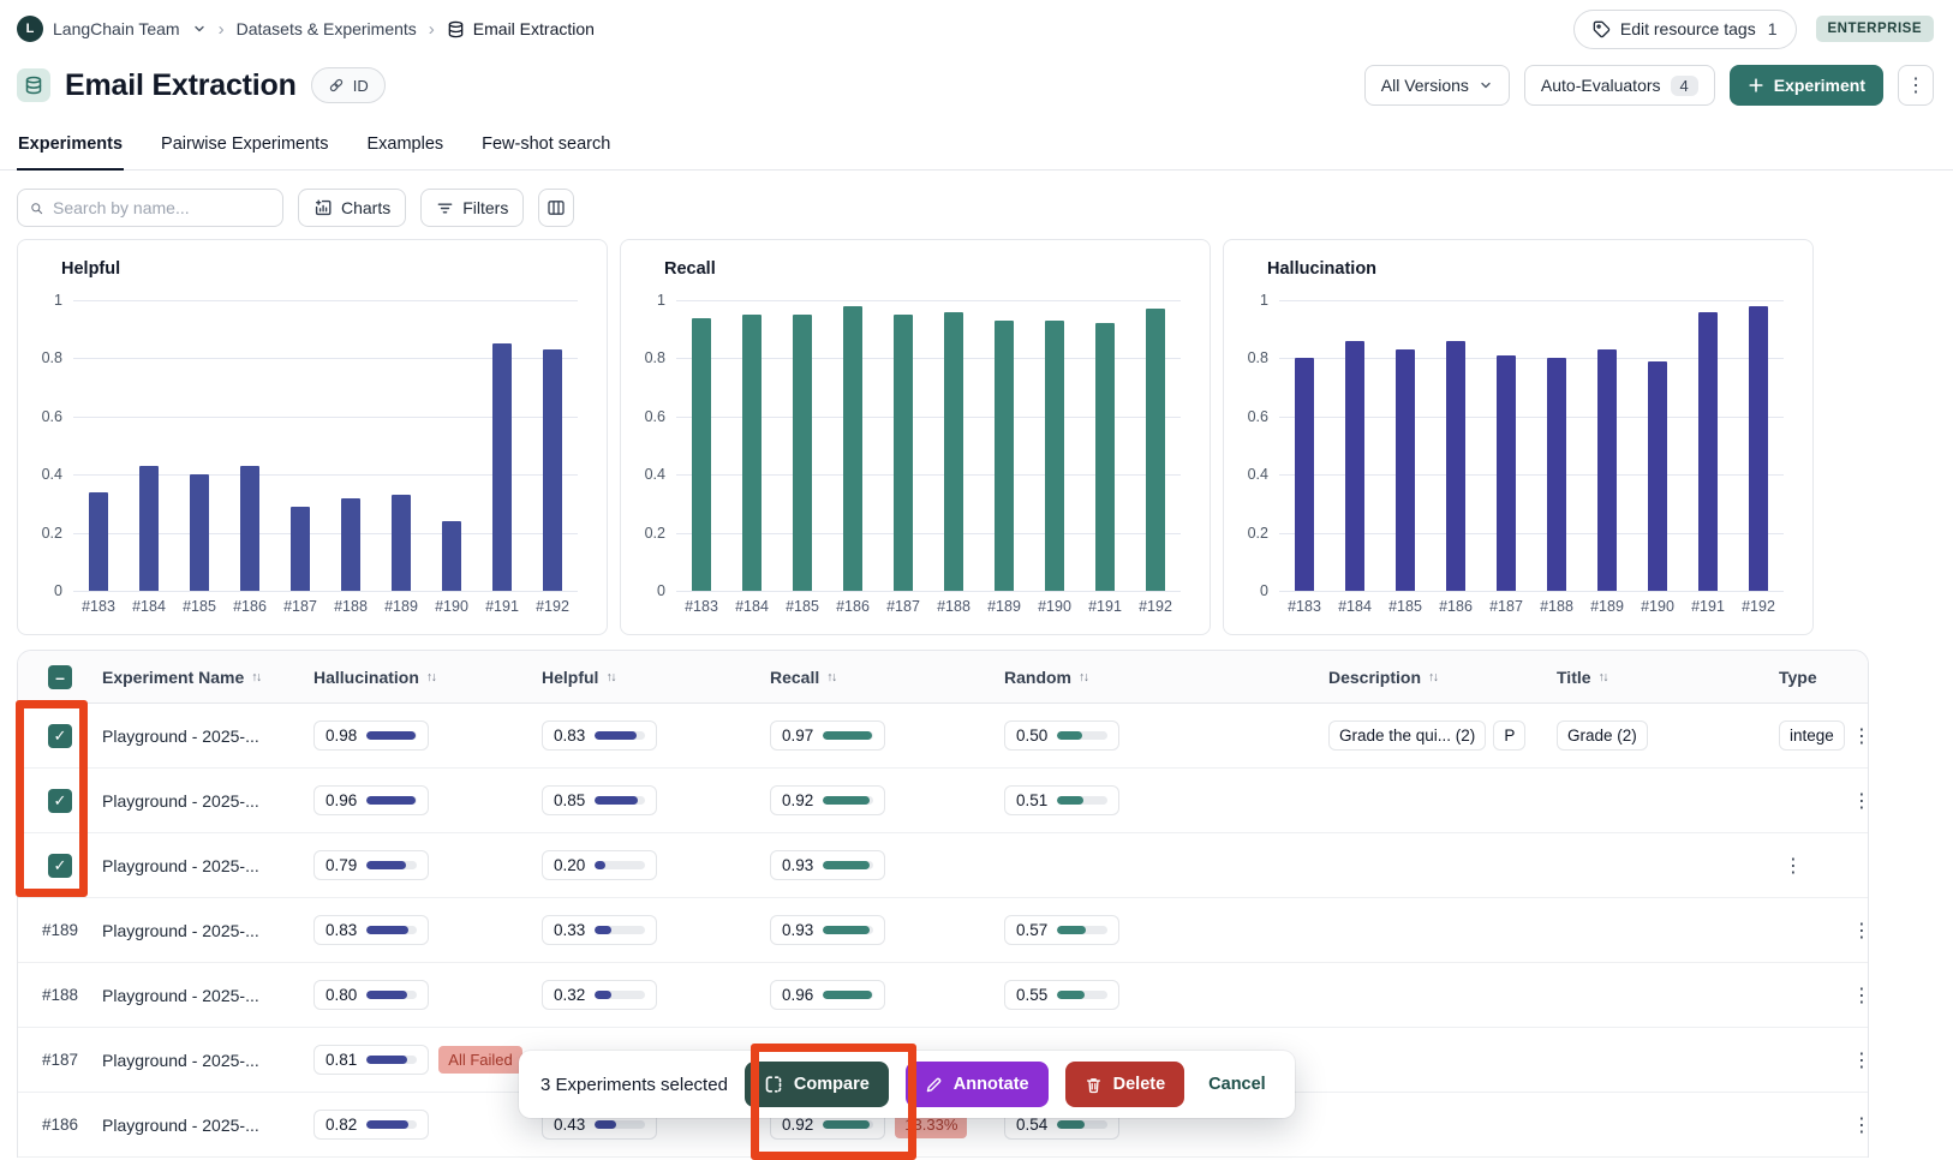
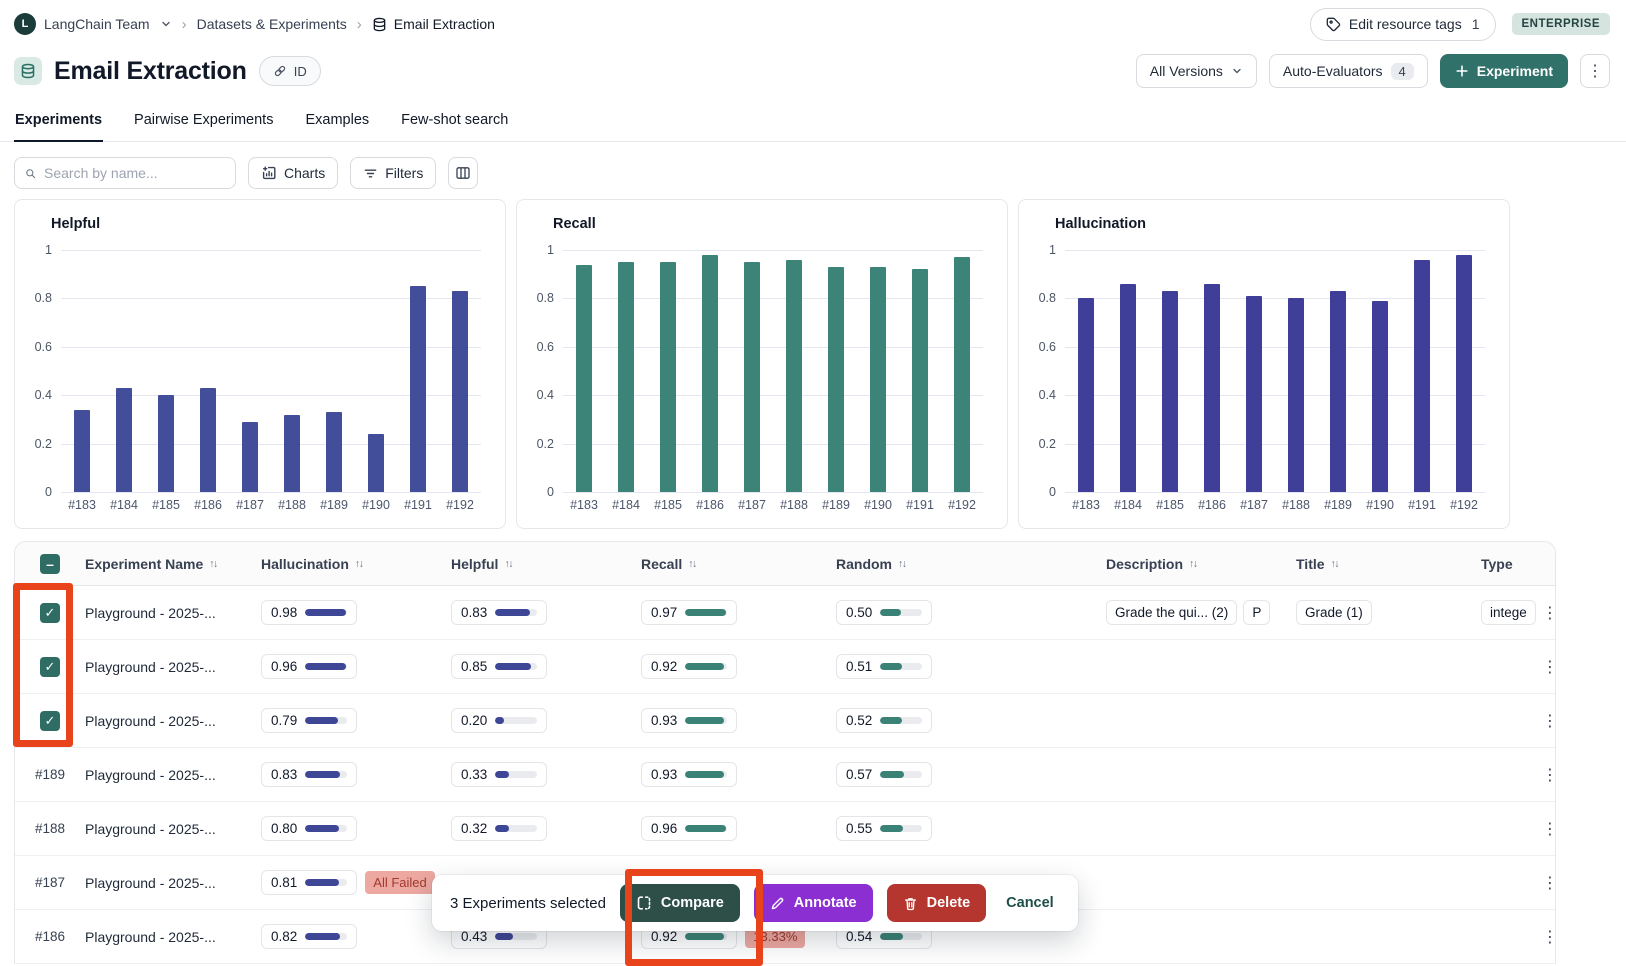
  L
  LangChain Team
  ›
  Datasets & Experiments
  ›
  Email Extraction
  Edit resource tags
  1
  ENTERPRISE
  Email Extraction
  ID
  All Versions
  Auto-Evaluators
  4
  Experiment
  ⋮
  Experiments
  Pairwise Experiments
  Examples
  Few-shot search
  Search by name...
  Charts
  Filters
  Helpful
  1
  0.8
  0.6
  0.4
  0.2
  0
  #183
  #184
  #185
  #186
  #187
  #188
  #189
  #190
  #191
  #192
  Recall
  1
  0.8
  0.6
  0.4
  0.2
  0
  #183
  #184
  #185
  #186
  #187
  #188
  #189
  #190
  #191
  #192
  Hallucination
  1
  0.8
  0.6
  0.4
  0.2
  0
  #183
  #184
  #185
  #186
  #187
  #188
  #189
  #190
  #191
  #192
  –
  Experiment Name
  ↑↓
  Hallucination
  ↑↓
  Helpful
  ↑↓
  Recall
  ↑↓
  Random
  ↑↓
  Description
  ↑↓
  Title
  ↑↓
  Type
  ✓
  Playground - 2025-...
  0.98
  0.83
  0.97
  0.50
  Grade the qui... (2)
  P
- Grade (2)
+ Grade (1)
  intege
  ⋮
  ✓
  Playground - 2025-...
  0.96
  0.85
  0.92
  0.51
  ⋮
  ✓
  Playground - 2025-...
  0.79
  0.20
  0.93
+ 0.52
  ⋮
  #189
  Playground - 2025-...
  0.83
  0.33
  0.93
  0.57
  ⋮
  #188
  Playground - 2025-...
  0.80
  0.32
  0.96
  0.55
  ⋮
  #187
  Playground - 2025-...
  0.81
  All Failed
  ⋮
  #186
  Playground - 2025-...
  0.82
  0.43
  0.92
  13.33%
  0.54
  ⋮
  3 Experiments selected
  Compare
  Annotate
  Delete
  Cancel
